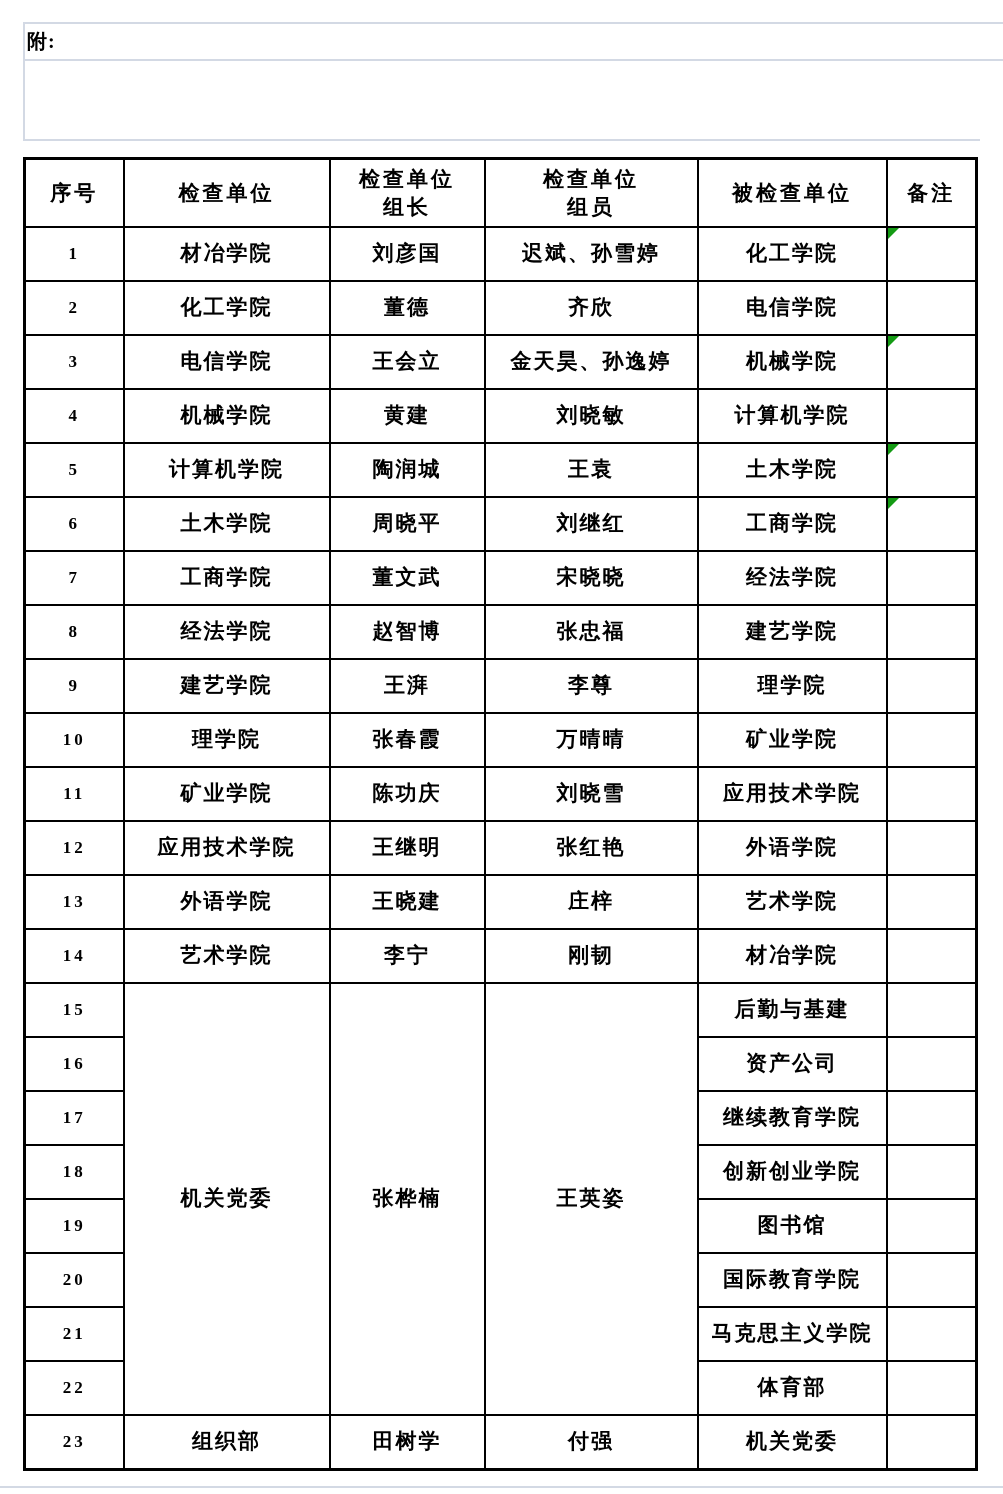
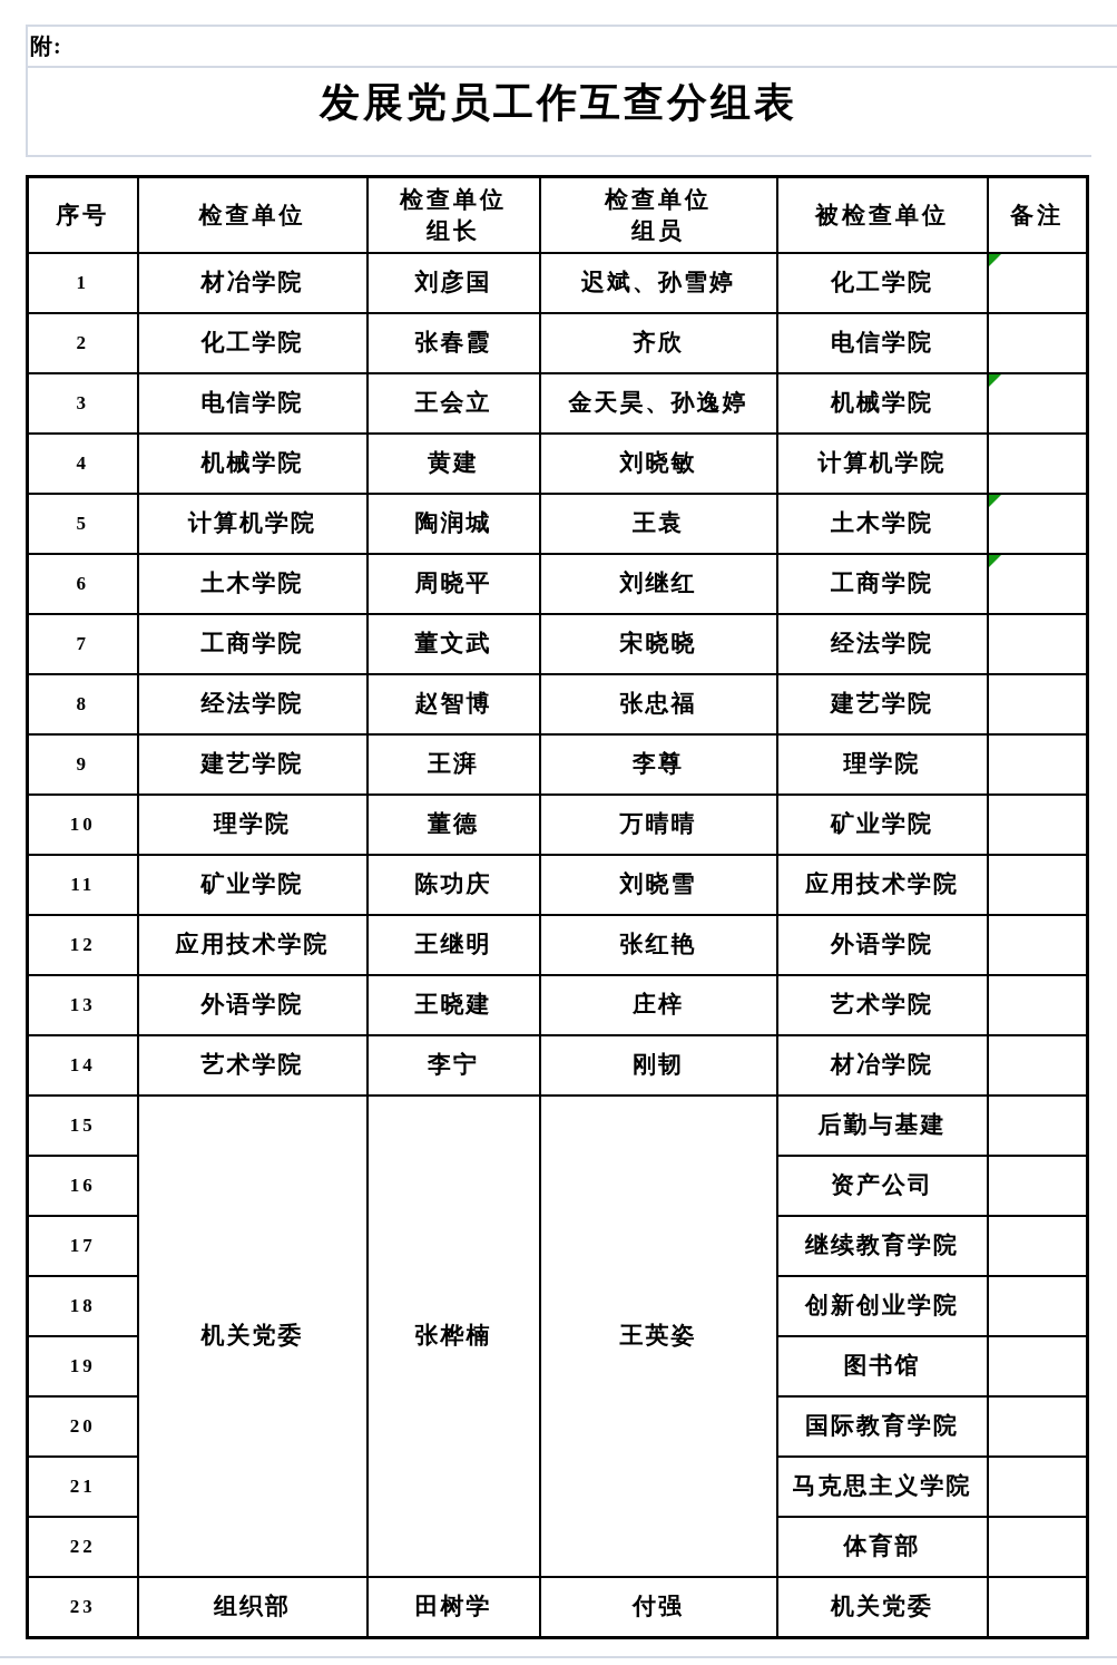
  附:
+ 发展党员工作互查分组表
  序号	检查单位	检查单位 组长	检查单位 组员	被检查单位	备注
  1	材冶学院	刘彦国	迟斌、孙雪婷	化工学院
- 2	化工学院	董德	齐欣	电信学院
+ 2	化工学院	张春霞	齐欣	电信学院
  3	电信学院	王会立	金天昊、孙逸婷	机械学院
  4	机械学院	黄建	刘晓敏	计算机学院
  5	计算机学院	陶润城	王袁	土木学院
  6	土木学院	周晓平	刘继红	工商学院
  7	工商学院	董文武	宋晓晓	经法学院
  8	经法学院	赵智博	张忠福	建艺学院
  9	建艺学院	王湃	李尊	理学院
- 10	理学院	张春霞	万晴晴	矿业学院
+ 10	理学院	董德	万晴晴	矿业学院
  11	矿业学院	陈功庆	刘晓雪	应用技术学院
  12	应用技术学院	王继明	张红艳	外语学院
  13	外语学院	王晓建	庄梓	艺术学院
  14	艺术学院	李宁	刚韧	材冶学院
  15	机关党委	张桦楠	王英姿	后勤与基建
  16	资产公司
  17	继续教育学院
  18	创新创业学院
  19	图书馆
  20	国际教育学院
  21	马克思主义学院
  22	体育部
  23	组织部	田树学	付强	机关党委
